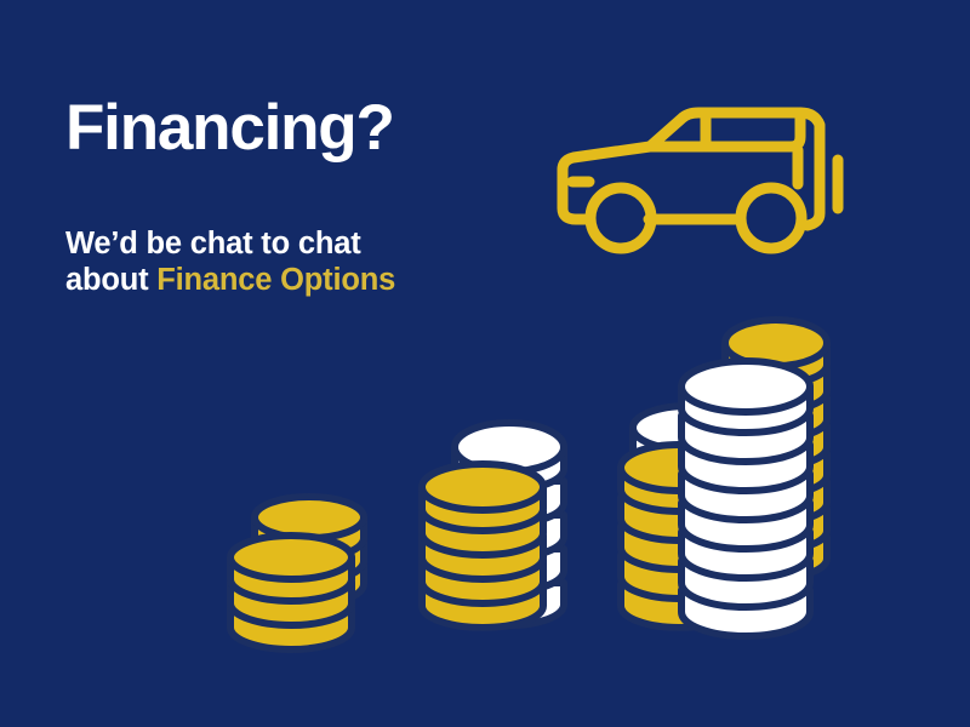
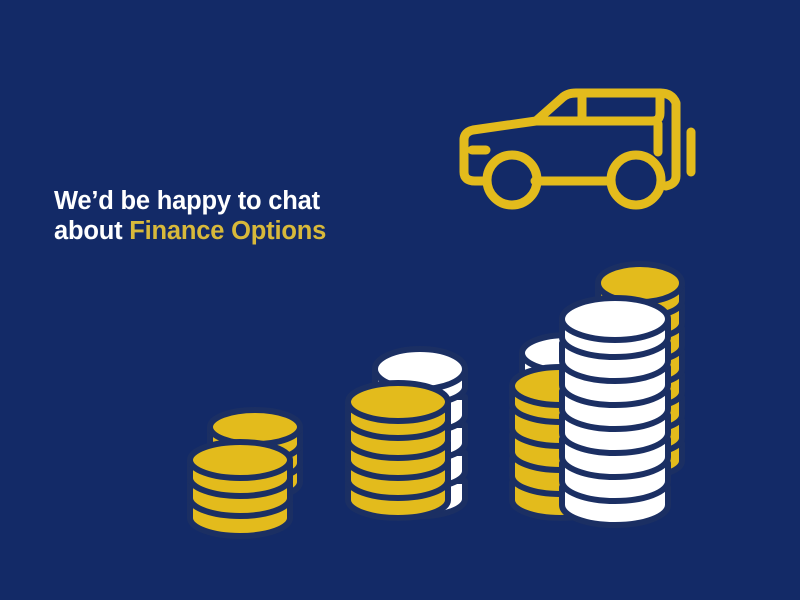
- Financing?
- We’d be chat to chat
+ We’d be happy to chat
  about Finance Options
